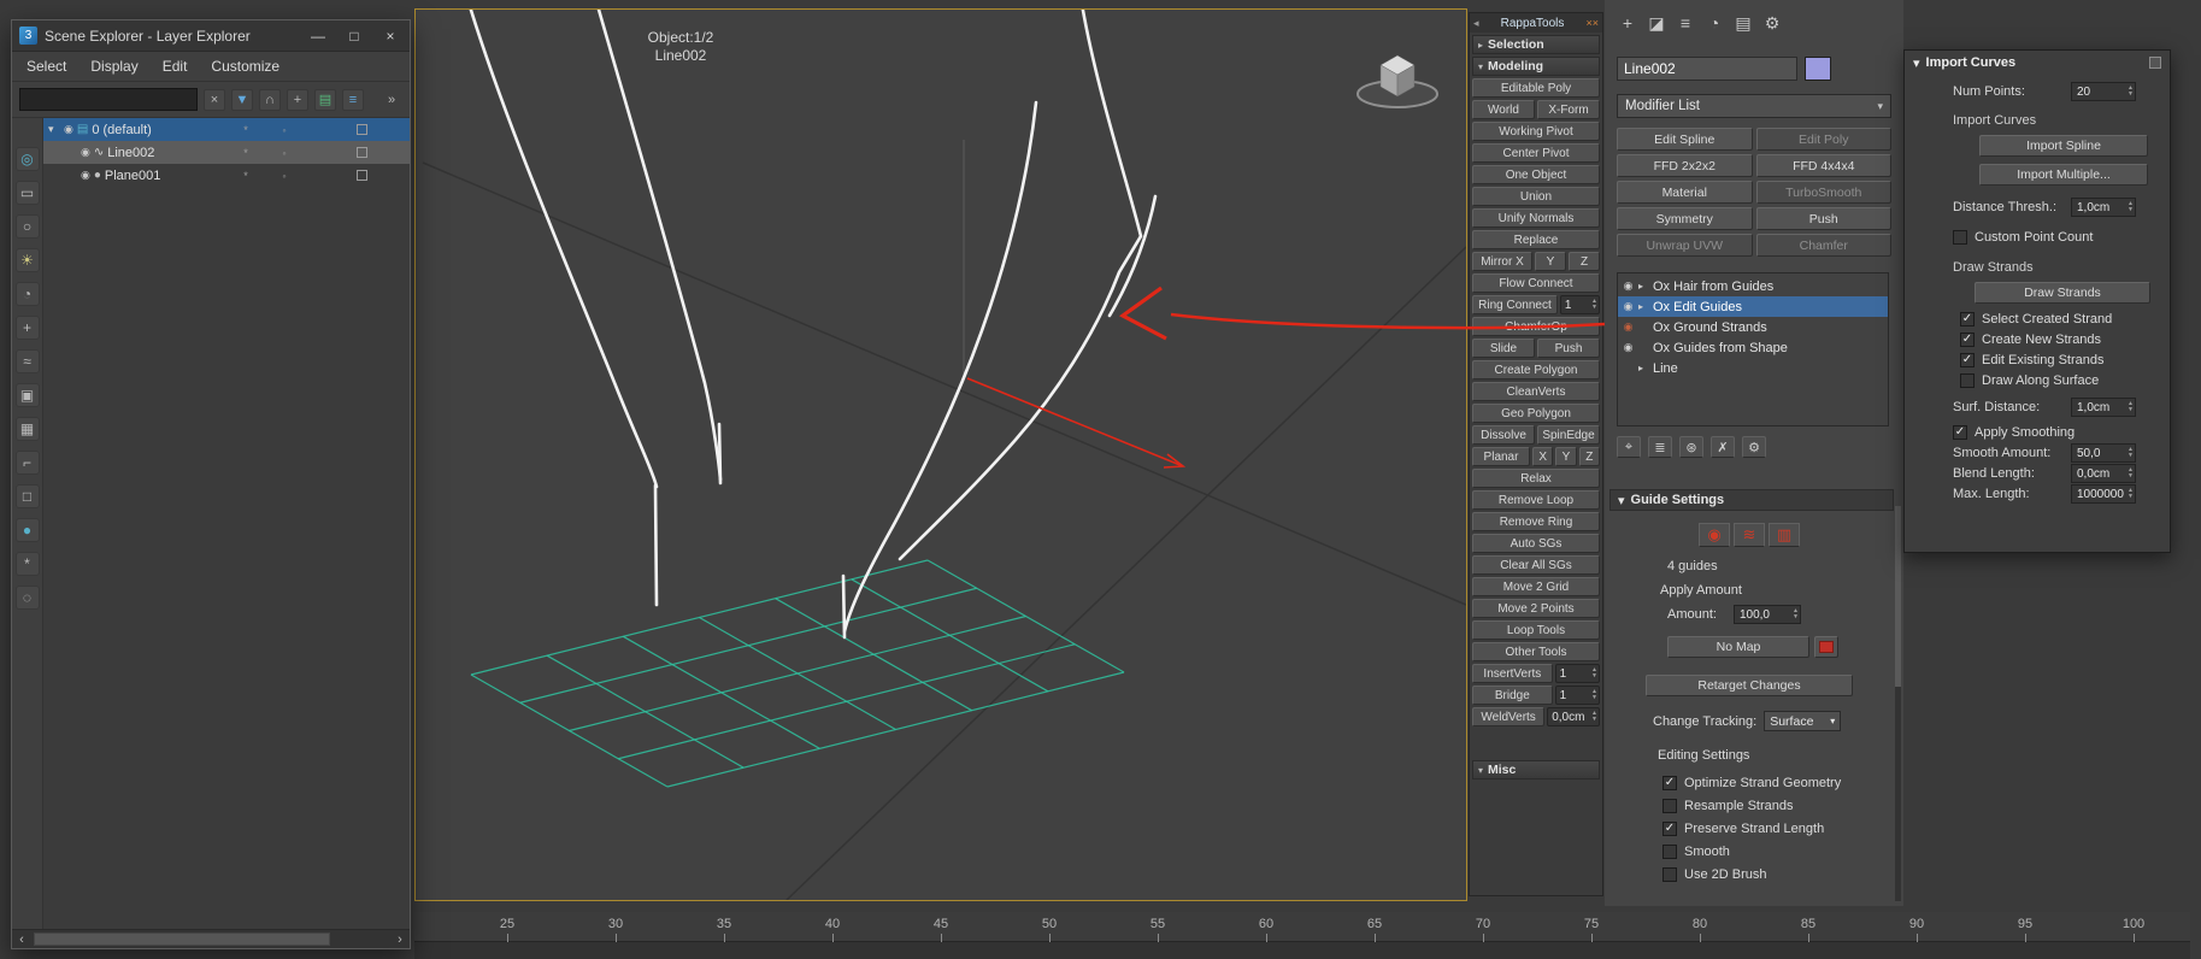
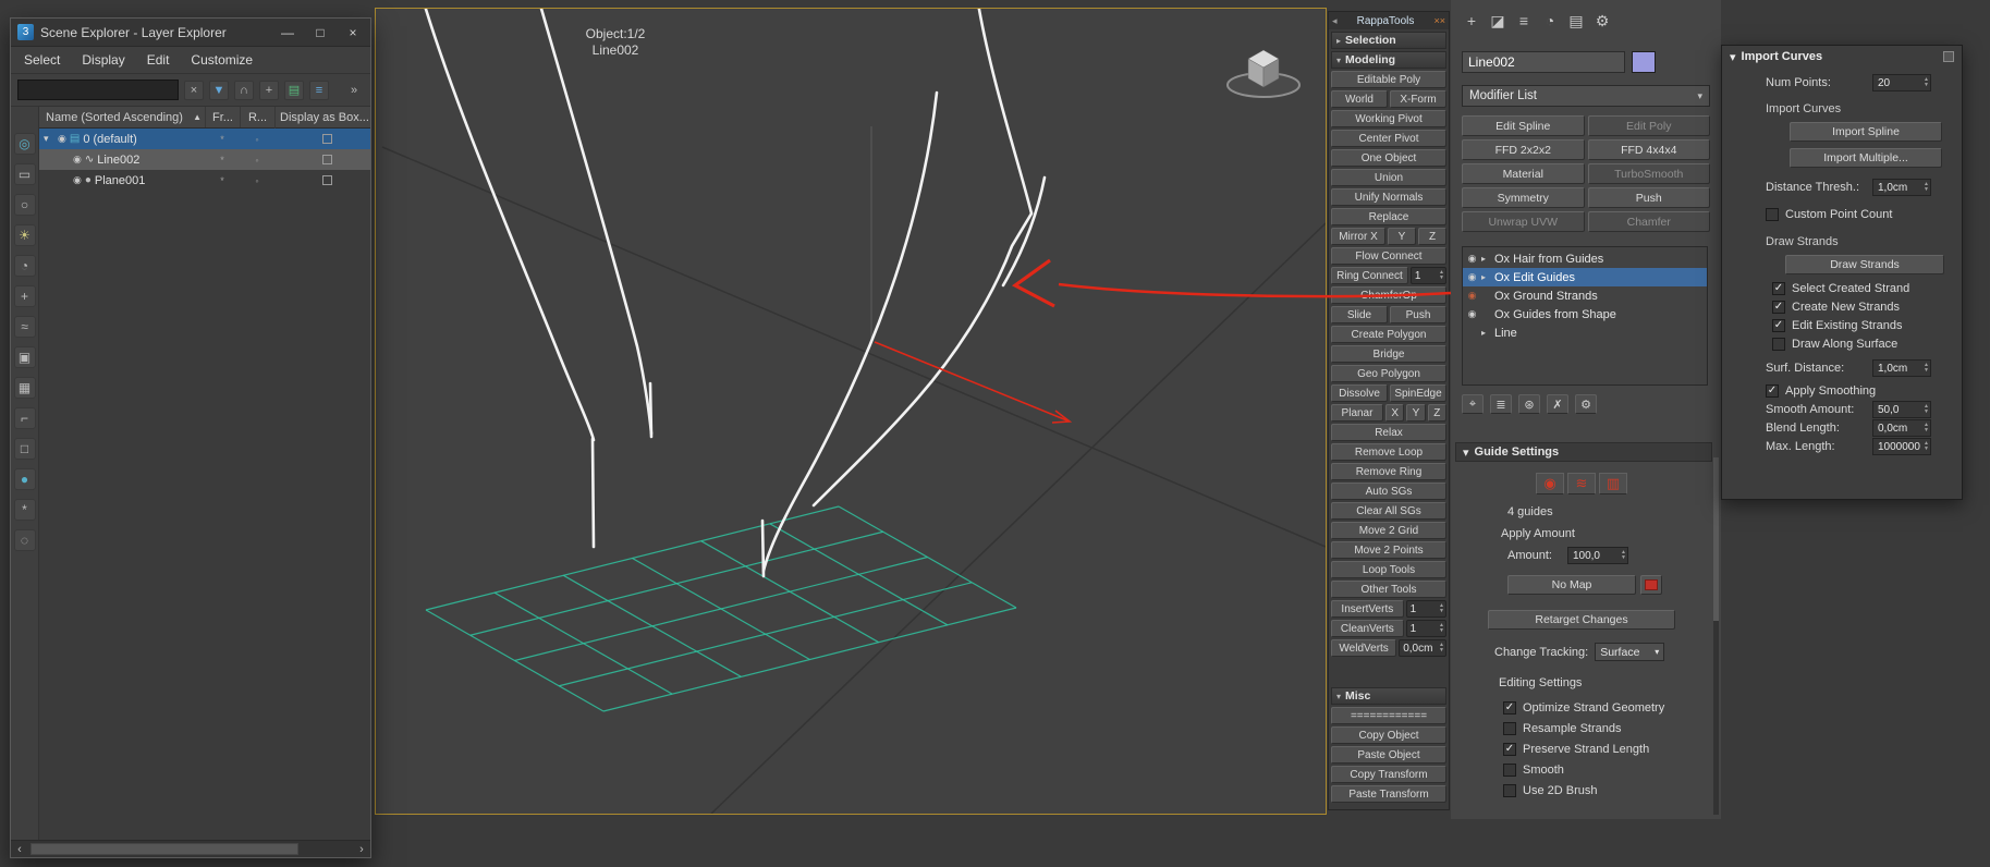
  Object:1/2
  Line002
- 25
- 30
- 35
- 40
- 45
- 50
- 55
- 60
- 65
- 70
- 75
- 80
- 85
- 90
- 95
- 100
  3
  Scene Explorer - Layer Explorer
  —
  □
  ×
  Select
  Display
  Edit
  Customize
  ×
  ▼
  ∩
  +
  ▤
  ≡
  »
  ◎
  ▭
  ○
  ☀
  ◔
  +
  ≈
  ▣
  ▦
  ⌐
  □
  ●
  *
  ◌
+ Name (Sorted Ascending)
+ ▲
+ Fr...
+ R...
+ Display as Box...
  ▾
  ◉
  ▤
  0 (default)
  *
  ◦
  ◉
  ∿
  Line002
  *
  ◦
  ◉
  ●
  Plane001
  *
  ◦
  ‹
  ›
  ◂
  RappaTools
  ××
  ▸
  Selection
  ▾
  Modeling
  Editable Poly
  World
  X-Form
  Working Pivot
  Center Pivot
  One Object
  Union
  Unify Normals
  Replace
  Mirror X
  Y
  Z
  Flow Connect
  Ring Connect
  1
  Slide
  Push
  Create Polygon
- CleanVerts
+ Bridge
  Geo Polygon
  Dissolve
  SpinEdge
  Planar
  X
  Y
  Z
  Relax
  Remove Loop
  Remove Ring
  Auto SGs
  Clear All SGs
  Move 2 Grid
  Move 2 Points
  Loop Tools
  Other Tools
  InsertVerts
  1
- Bridge
+ CleanVerts
  1
  WeldVerts
  0,0cm
  ▾
  Misc
+ ============
+ Copy Object
+ Paste Object
+ Copy Transform
+ Paste Transform
  +
  ◪
  ≡
  ◔
  ▤
  ⚙
  Line002
  Modifier List
  ▾
  Edit Spline
  Edit Poly
  FFD 2x2x2
  FFD 4x4x4
  Material
  TurboSmooth
  Symmetry
  Push
  Unwrap UVW
  Chamfer
  ◉
  ▸
  Ox Hair from Guides
  ◉
  ▸
  Ox Edit Guides
  ◉
  Ox Ground Strands
  ◉
  Ox Guides from Shape
  ▸
  Line
  ⌖
  ≣
  ⊛
  ✗
  ⚙
  ▾
  Guide Settings
  ◉
  ≋
  ▥
  4 guides
  Apply Amount
  Amount:
  100,0
  No Map
  Retarget Changes
  Change Tracking:
  Surface
  ▾
  Editing Settings
  ✓
  Optimize Strand Geometry
  Resample Strands
  ✓
  Preserve Strand Length
  Smooth
  Use 2D Brush
  ▾
  Import Curves
  Num Points:
  20
  Import Curves
  Import Spline
  Import Multiple...
  Distance Thresh.:
  1,0cm
  Custom Point Count
  Draw Strands
  Draw Strands
  ✓
  Select Created Strand
  ✓
  Create New Strands
  ✓
  Edit Existing Strands
  Draw Along Surface
  Surf. Distance:
  1,0cm
  ✓
  Apply Smoothing
  Smooth Amount:
  50,0
  Blend Length:
  0,0cm
  Max. Length:
  1000000
